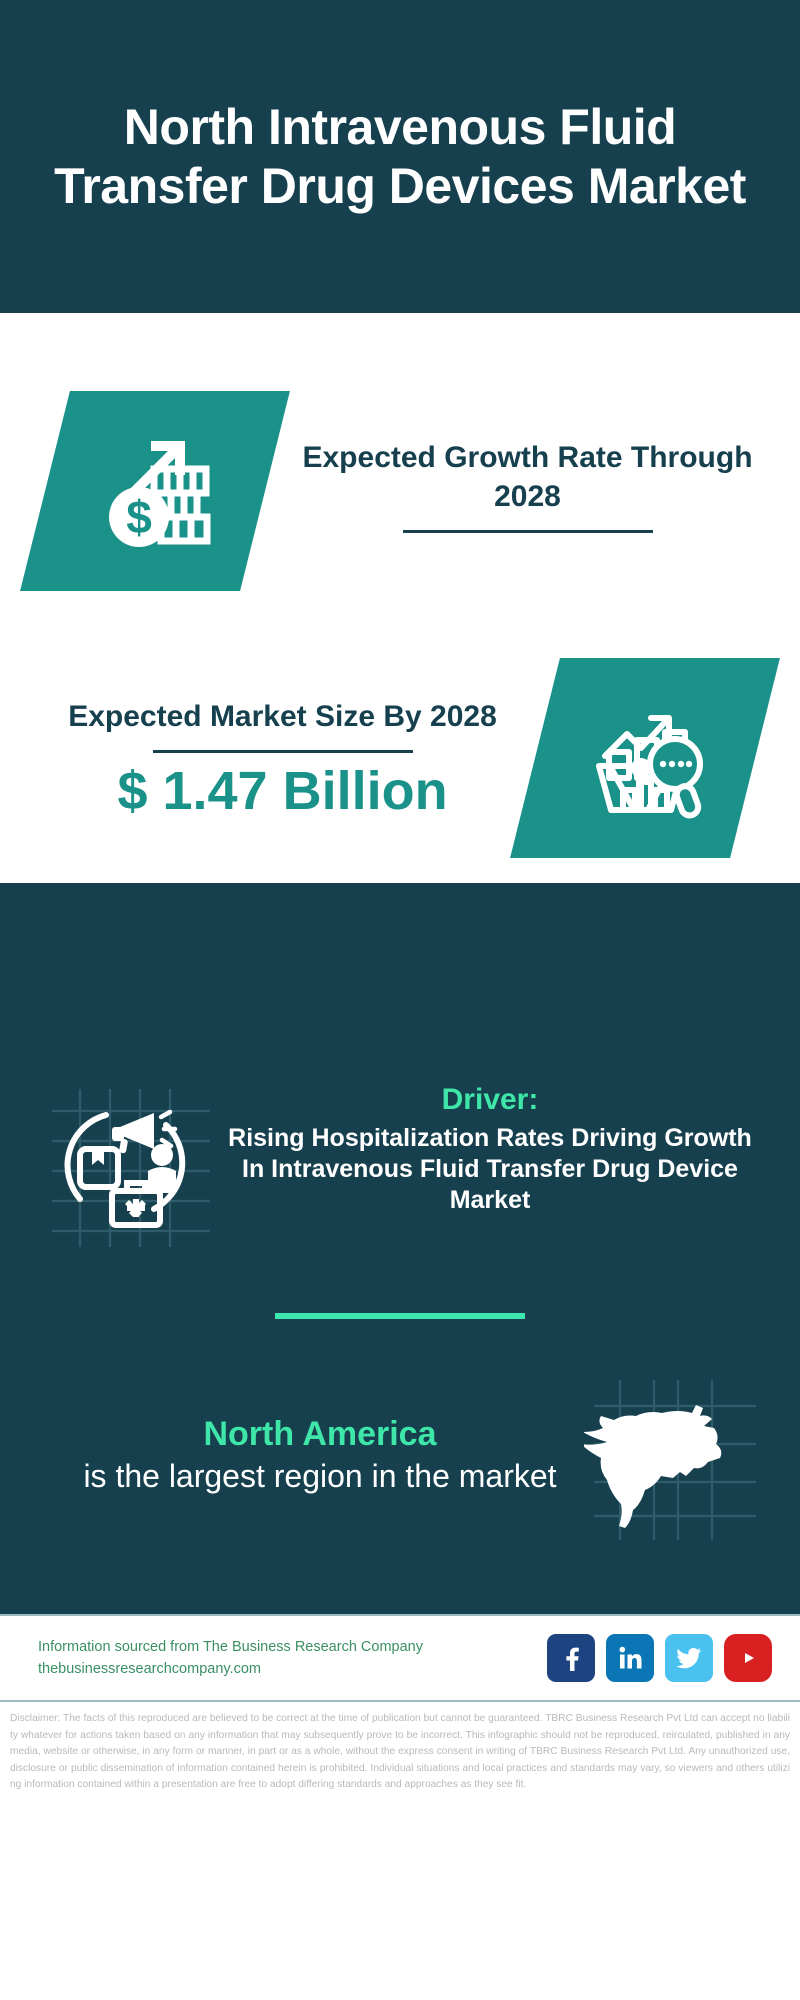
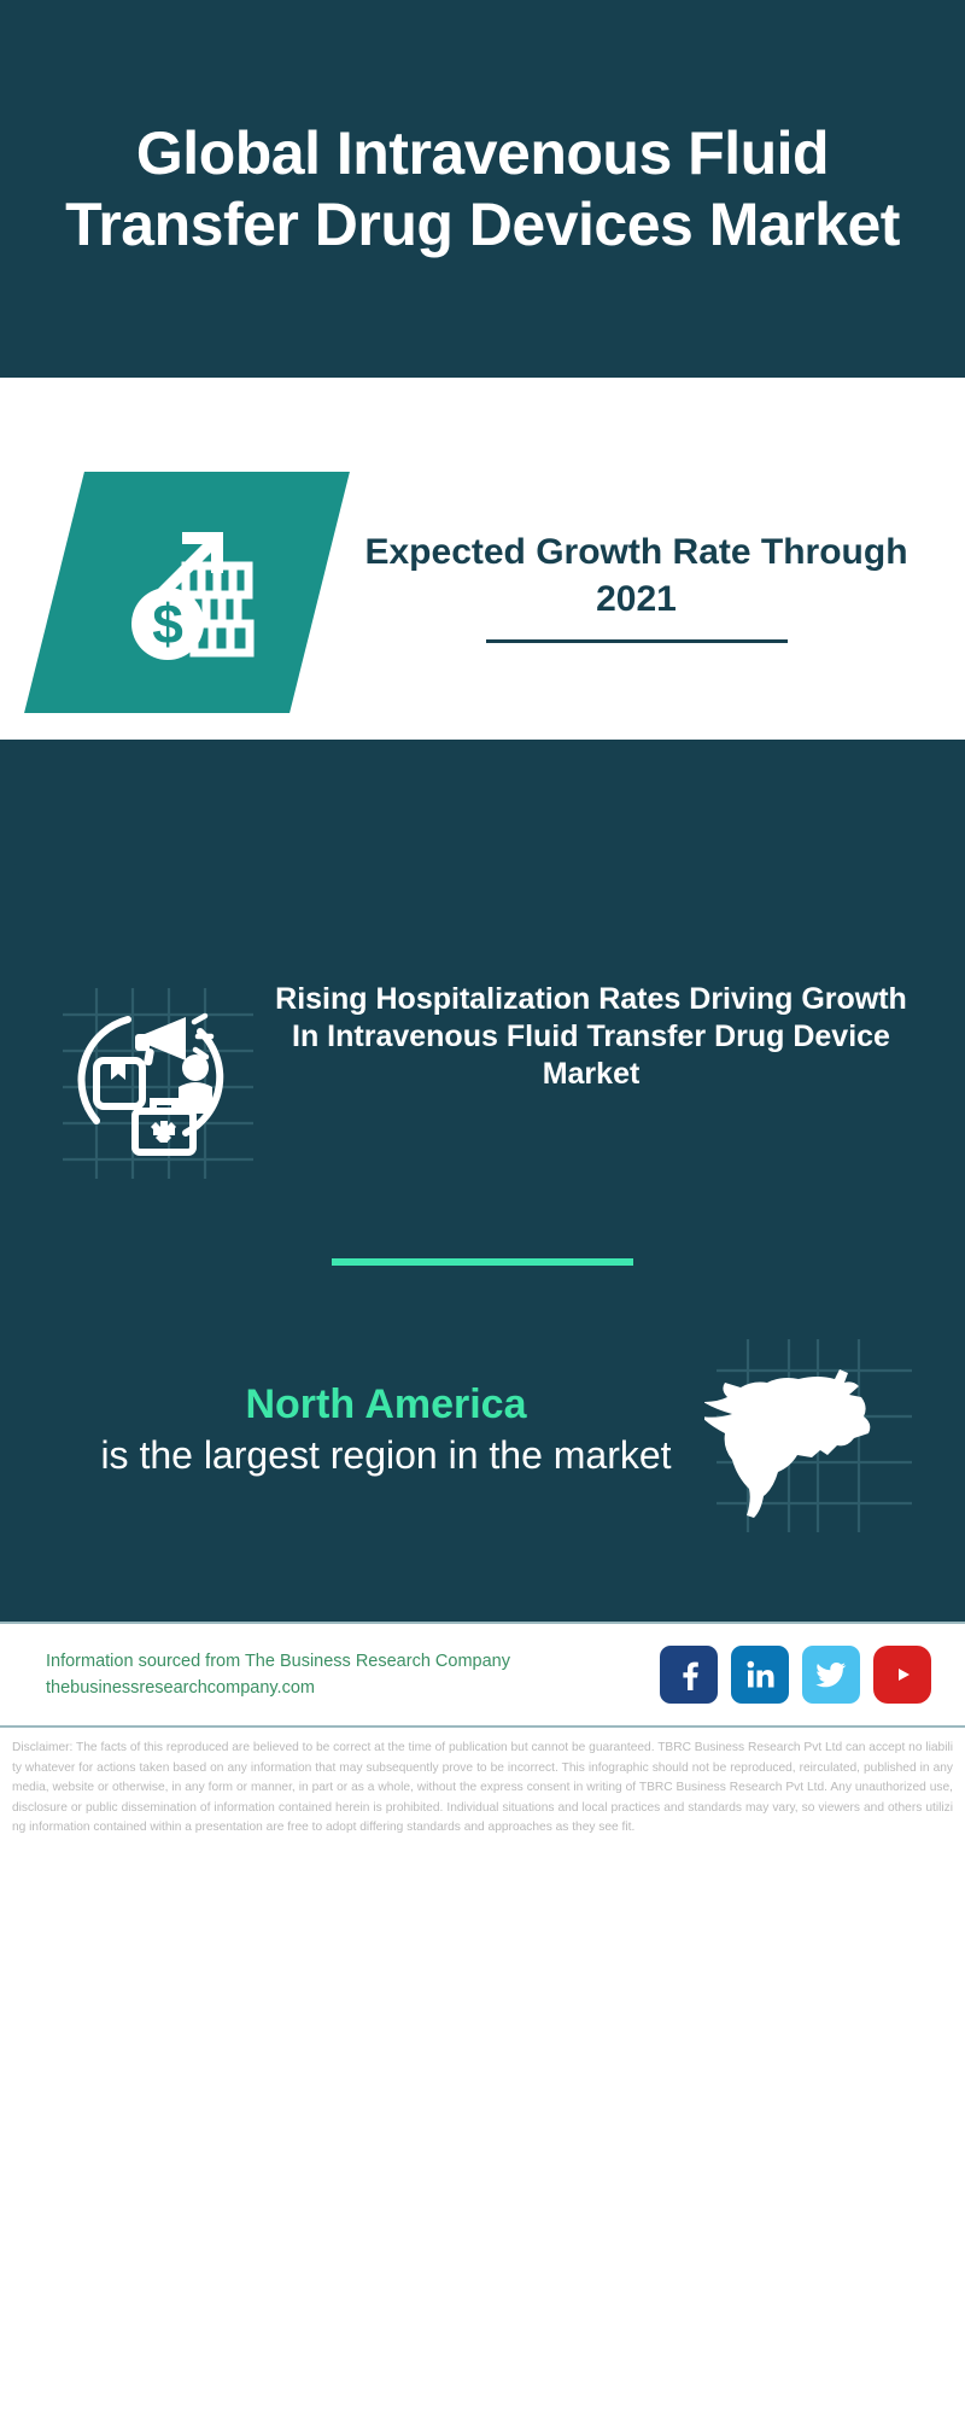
- North Intravenous Fluid Transfer Drug Devices Market
+ Global Intravenous Fluid Transfer Drug Devices Market
- Expected Growth Rate Through 2028
+ Expected Growth Rate Through 2021
- Expected Market Size By 2028
- $ 1.47 Billion
- Driver:
  Rising Hospitalization Rates Driving Growth In Intravenous Fluid Transfer Drug Device Market
  North America
  is the largest region in the market
  Information sourced from The Business Research Company
  thebusinessresearchcompany.com
  Disclaimer: The facts of this reproduced are believed to be correct at the time of publication but cannot be guaranteed. TBRC Business Research Pvt Ltd can accept no liability whatever for actions taken based on any information that may subsequently prove to be incorrect. This infographic should not be reproduced, reirculated, published in any media, website or otherwise, in any form or manner, in part or as a whole, without the express consent in writing of TBRC Business Research Pvt Ltd. Any unauthorized use, disclosure or public dissemination of information contained herein is prohibited. Individual situations and local practices and standards may vary, so viewers and others utilizing information contained within a presentation are free to adopt differing standards and approaches as they see fit.
